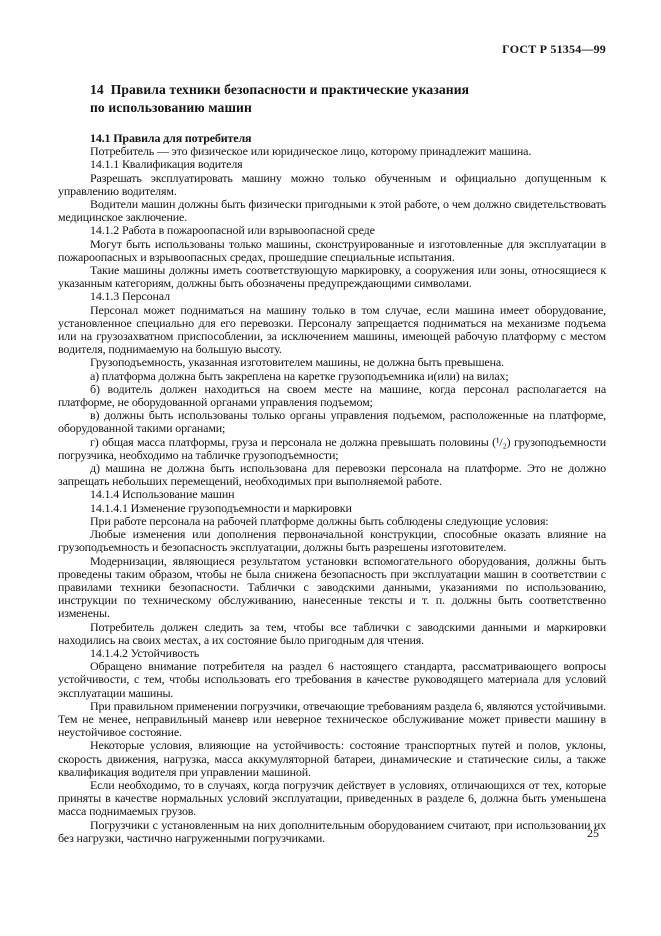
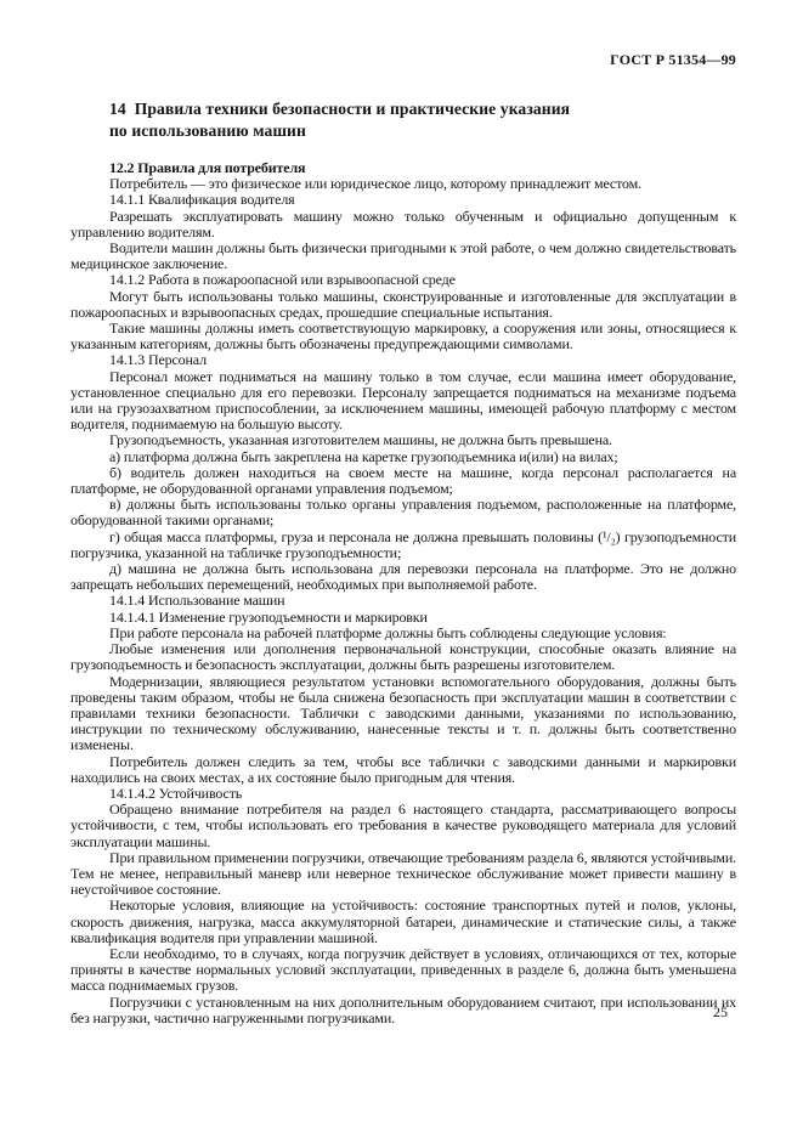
  ГОСТ Р 51354—99
  14 Правила техники безопасности и практические указания
  по использованию машин
- 14.1 Правила для потребителя
+ 12.2 Правила для потребителя
- Потребитель — это физическое или юридическое лицо, которому принадлежит машина.
+ Потребитель — это физическое или юридическое лицо, которому принадлежит местом.
  14.1.1 Квалификация водителя
  Разрешать эксплуатировать машину можно только обученным и официально допущенным к управлению водителям.
  Водители машин должны быть физически пригодными к этой работе, о чем должно свидетельствовать медицинское заключение.
  14.1.2 Работа в пожароопасной или взрывоопасной среде
  Могут быть использованы только машины, сконструированные и изготовленные для эксплуатации в пожароопасных и взрывоопасных средах, прошедшие специальные испытания.
  Такие машины должны иметь соответствующую маркировку, а сооружения или зоны, относящиеся к указанным категориям, должны быть обозначены предупреждающими символами.
  14.1.3 Персонал
  Персонал может подниматься на машину только в том случае, если машина имеет оборудование, установленное специально для его перевозки. Персоналу запрещается подниматься на механизме подъема или на грузозахватном приспособлении, за исключением машины, имеющей рабочую платформу с местом водителя, поднимаемую на большую высоту.
  Грузоподъемность, указанная изготовителем машины, не должна быть превышена.
  а) платформа должна быть закреплена на каретке грузоподъемника и(или) на вилах;
  б) водитель должен находиться на своем месте на машине, когда персонал располагается на платформе, не оборудованной органами управления подъемом;
  в) должны быть использованы только органы управления подъемом, расположенные на платформе, оборудованной такими органами;
- г) общая масса платформы, груза и персонала не должна превышать половины (¹/₂) грузоподъемности погрузчика, необходимо на табличке грузоподъемности;
+ г) общая масса платформы, груза и персонала не должна превышать половины (¹/₂) грузоподъемности погрузчика, указанной на табличке грузоподъемности;
  д) машина не должна быть использована для перевозки персонала на платформе. Это не должно запрещать небольших перемещений, необходимых при выполняемой работе.
  14.1.4 Использование машин
  14.1.4.1 Изменение грузоподъемности и маркировки
  При работе персонала на рабочей платформе должны быть соблюдены следующие условия:
  Любые изменения или дополнения первоначальной конструкции, способные оказать влияние на грузоподъемность и безопасность эксплуатации, должны быть разрешены изготовителем.
  Модернизации, являющиеся результатом установки вспомогательного оборудования, должны быть проведены таким образом, чтобы не была снижена безопасность при эксплуатации машин в соответствии с правилами техники безопасности. Таблички с заводскими данными, указаниями по использованию, инструкции по техническому обслуживанию, нанесенные тексты и т. п. должны быть соответственно изменены.
  Потребитель должен следить за тем, чтобы все таблички с заводскими данными и маркировки находились на своих местах, а их состояние было пригодным для чтения.
  14.1.4.2 Устойчивость
  Обращено внимание потребителя на раздел 6 настоящего стандарта, рассматривающего вопросы устойчивости, с тем, чтобы использовать его требования в качестве руководящего материала для условий эксплуатации машины.
  При правильном применении погрузчики, отвечающие требованиям раздела 6, являются устойчивыми. Тем не менее, неправильный маневр или неверное техническое обслуживание может привести машину в неустойчивое состояние.
  Некоторые условия, влияющие на устойчивость: состояние транспортных путей и полов, уклоны, скорость движения, нагрузка, масса аккумуляторной батареи, динамические и статические силы, а также квалификация водителя при управлении машиной.
  Если необходимо, то в случаях, когда погрузчик действует в условиях, отличающихся от тех, которые приняты в качестве нормальных условий эксплуатации, приведенных в разделе 6, должна быть уменьшена масса поднимаемых грузов.
  Погрузчики с установленным на них дополнительным оборудованием считают, при использовании их без нагрузки, частично нагруженными погрузчиками.
  25
